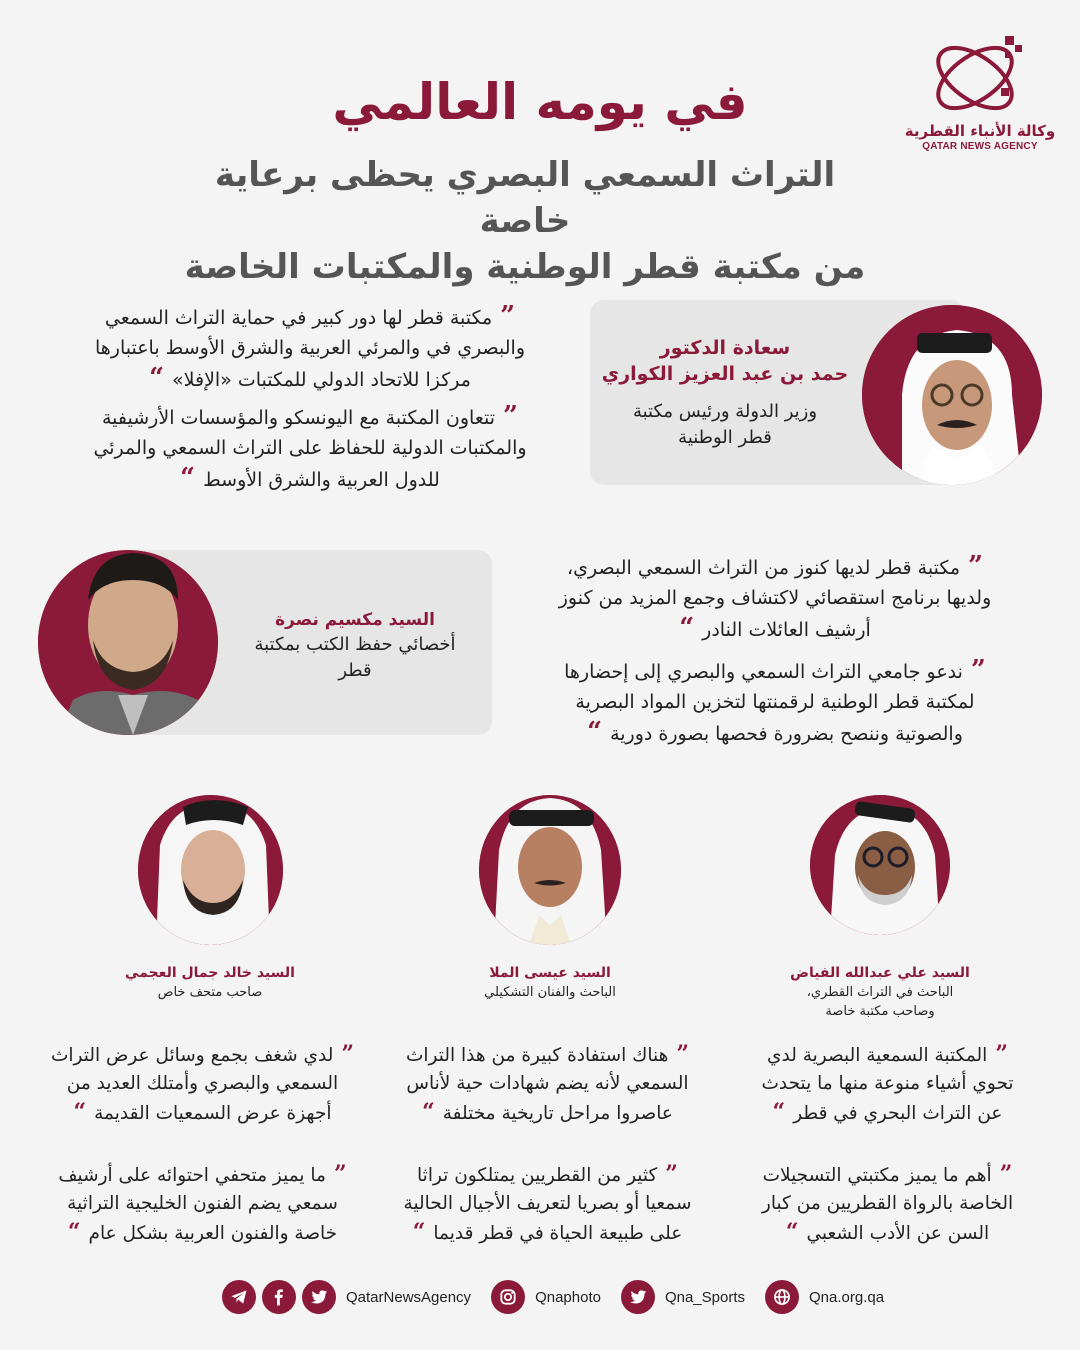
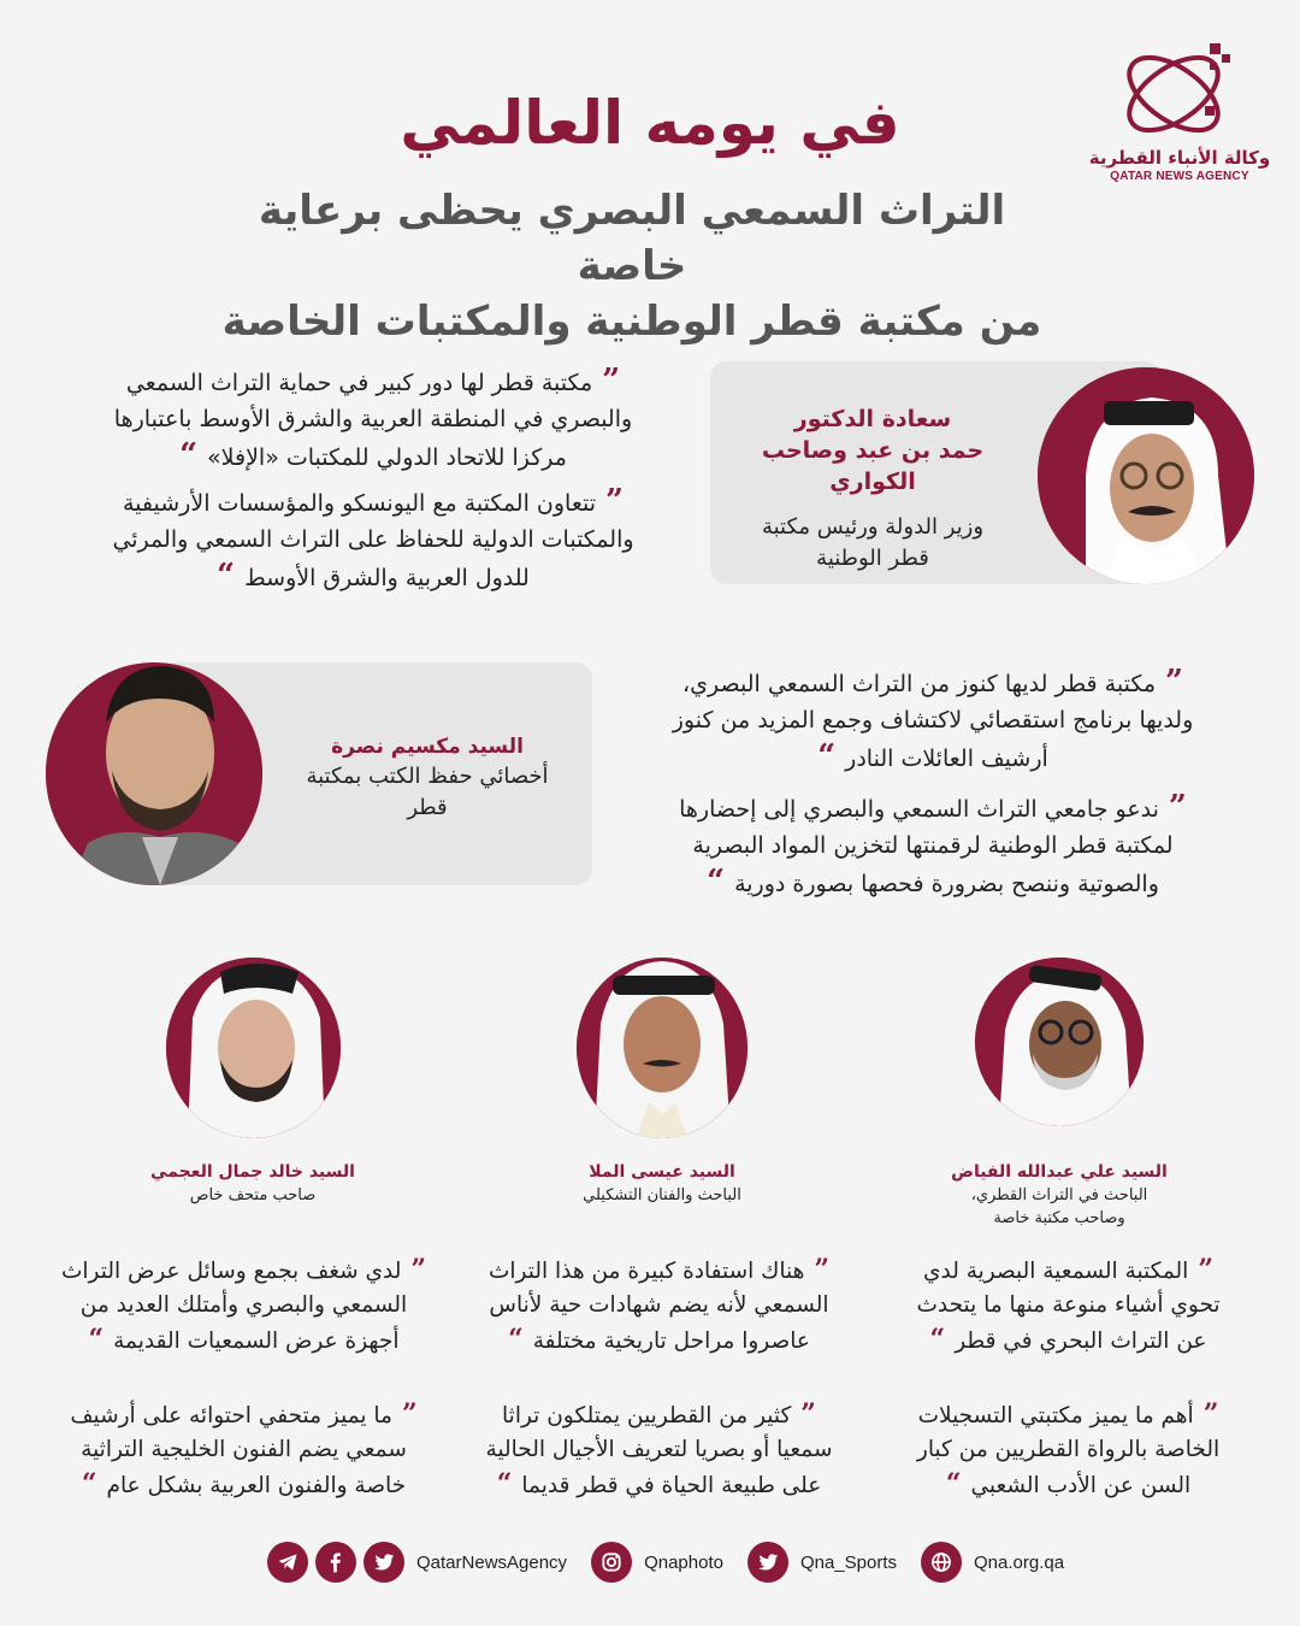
  وكالة الأنباء القطرية
  QATAR NEWS AGENCY
  في يومه العالمي
  التراث السمعي البصري يحظى برعاية خاصة
  من مكتبة قطر الوطنية والمكتبات الخاصة
  سعادة الدكتور
- حمد بن عبد العزيز الكواري
+ حمد بن عبد وصاحب الكواري
  وزير الدولة ورئيس مكتبة
  قطر الوطنية
  ”مكتبة قطر لها دور كبير في حماية التراث السمعي
- والبصري في والمرئي العربية والشرق الأوسط باعتبارها
+ والبصري في المنطقة العربية والشرق الأوسط باعتبارها
  مركزا للاتحاد الدولي للمكتبات «الإفلا»“
  ”تتعاون المكتبة مع اليونسكو والمؤسسات الأرشيفية
  والمكتبات الدولية للحفاظ على التراث السمعي والمرئي
  للدول العربية والشرق الأوسط“
  السيد مكسيم نصرة
  أخصائي حفظ الكتب بمكتبة
  قطر
  ”مكتبة قطر لديها كنوز من التراث السمعي البصري،
  ولديها برنامج استقصائي لاكتشاف وجمع المزيد من كنوز
  أرشيف العائلات النادر“
  ”ندعو جامعي التراث السمعي والبصري إلى إحضارها
  لمكتبة قطر الوطنية لرقمنتها لتخزين المواد البصرية
  والصوتية وننصح بضرورة فحصها بصورة دورية“
  السيد علي عبدالله الفياض
  الباحث في التراث القطري،
  وصاحب مكتبة خاصة
  السيد عيسى الملا
  الباحث والفنان التشكيلي
  السيد خالد جمال العجمي
  صاحب متحف خاص
  ”المكتبة السمعية البصرية لدي
  تحوي أشياء منوعة منها ما يتحدث
  عن التراث البحري في قطر“
  ”أهم ما يميز مكتبتي التسجيلات
  الخاصة بالرواة القطريين من كبار
  السن عن الأدب الشعبي“
  ”هناك استفادة كبيرة من هذا التراث
  السمعي لأنه يضم شهادات حية لأناس
  عاصروا مراحل تاريخية مختلفة“
  ”كثير من القطريين يمتلكون تراثا
  سمعيا أو بصريا لتعريف الأجيال الحالية
  على طبيعة الحياة في قطر قديما“
  ”لدي شغف بجمع وسائل عرض التراث
  السمعي والبصري وأمتلك العديد من
  أجهزة عرض السمعيات القديمة“
  ”ما يميز متحفي احتوائه على أرشيف
  سمعي يضم الفنون الخليجية التراثية
  خاصة والفنون العربية بشكل عام“
  QatarNewsAgency
  Qnaphoto
  Qna_Sports
  Qna.org.qa
